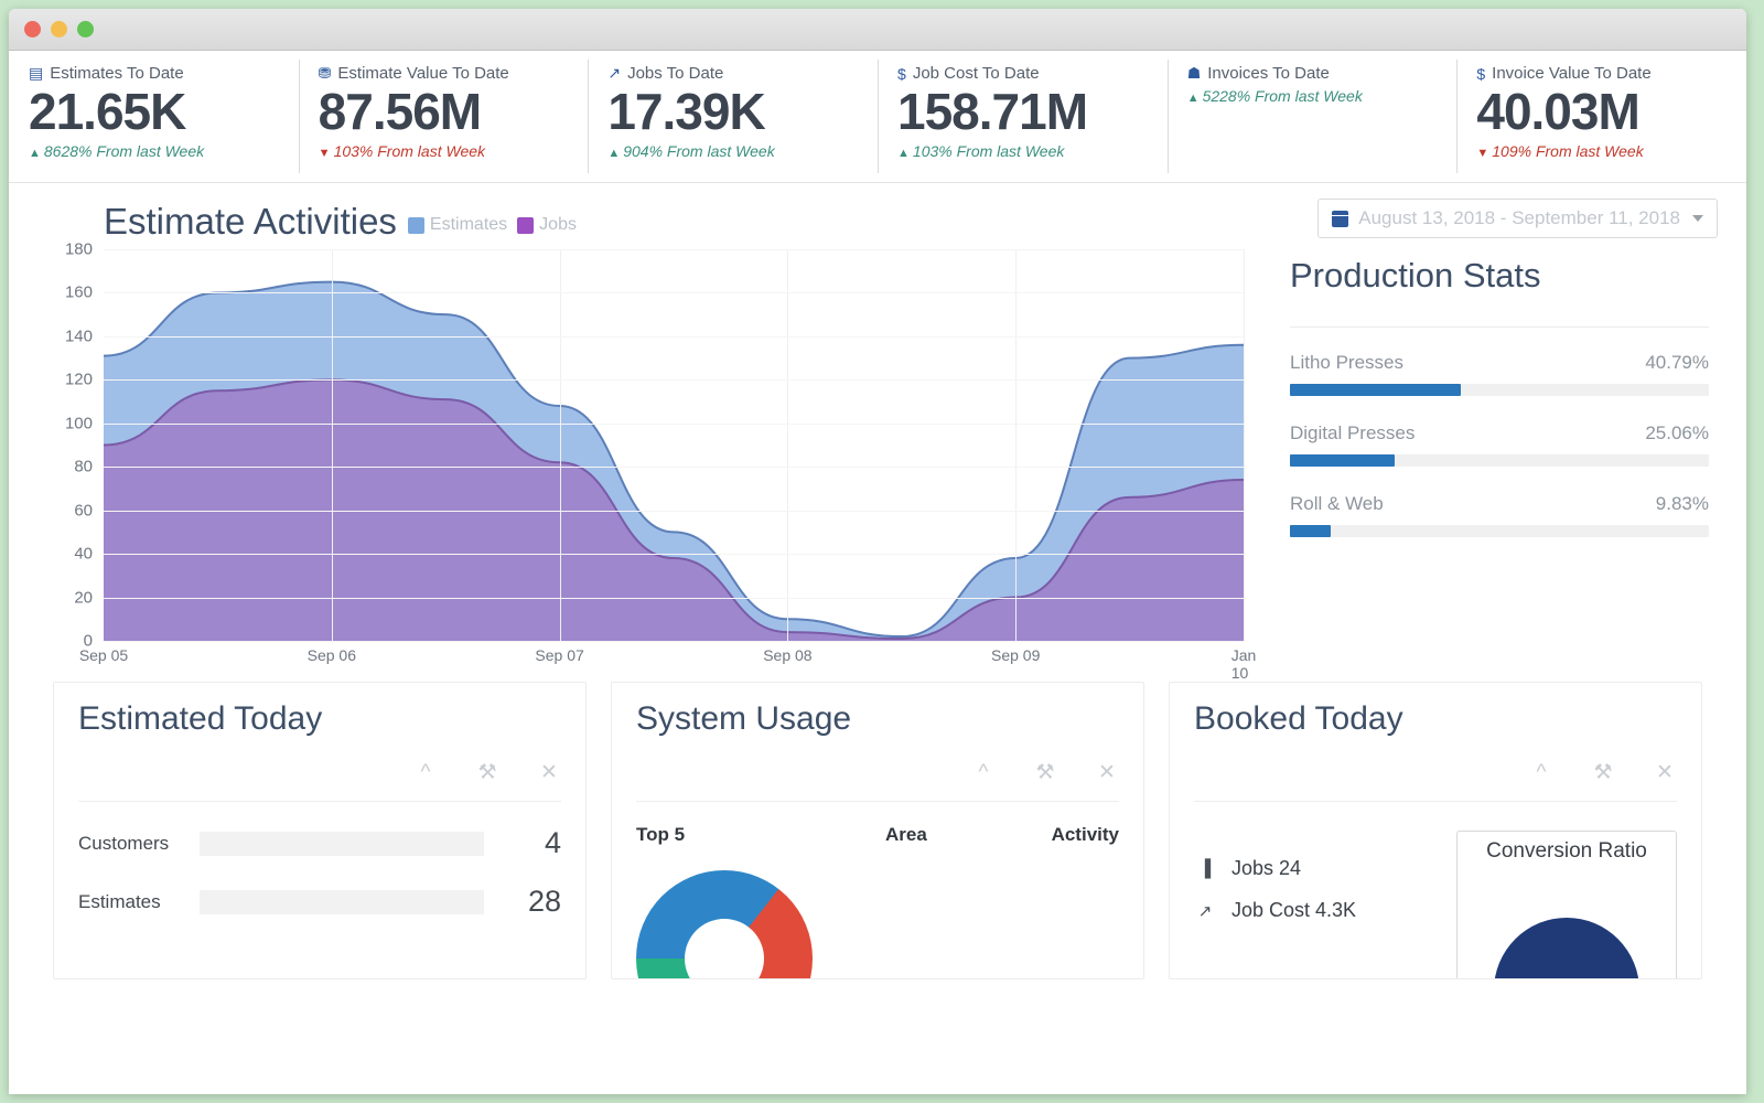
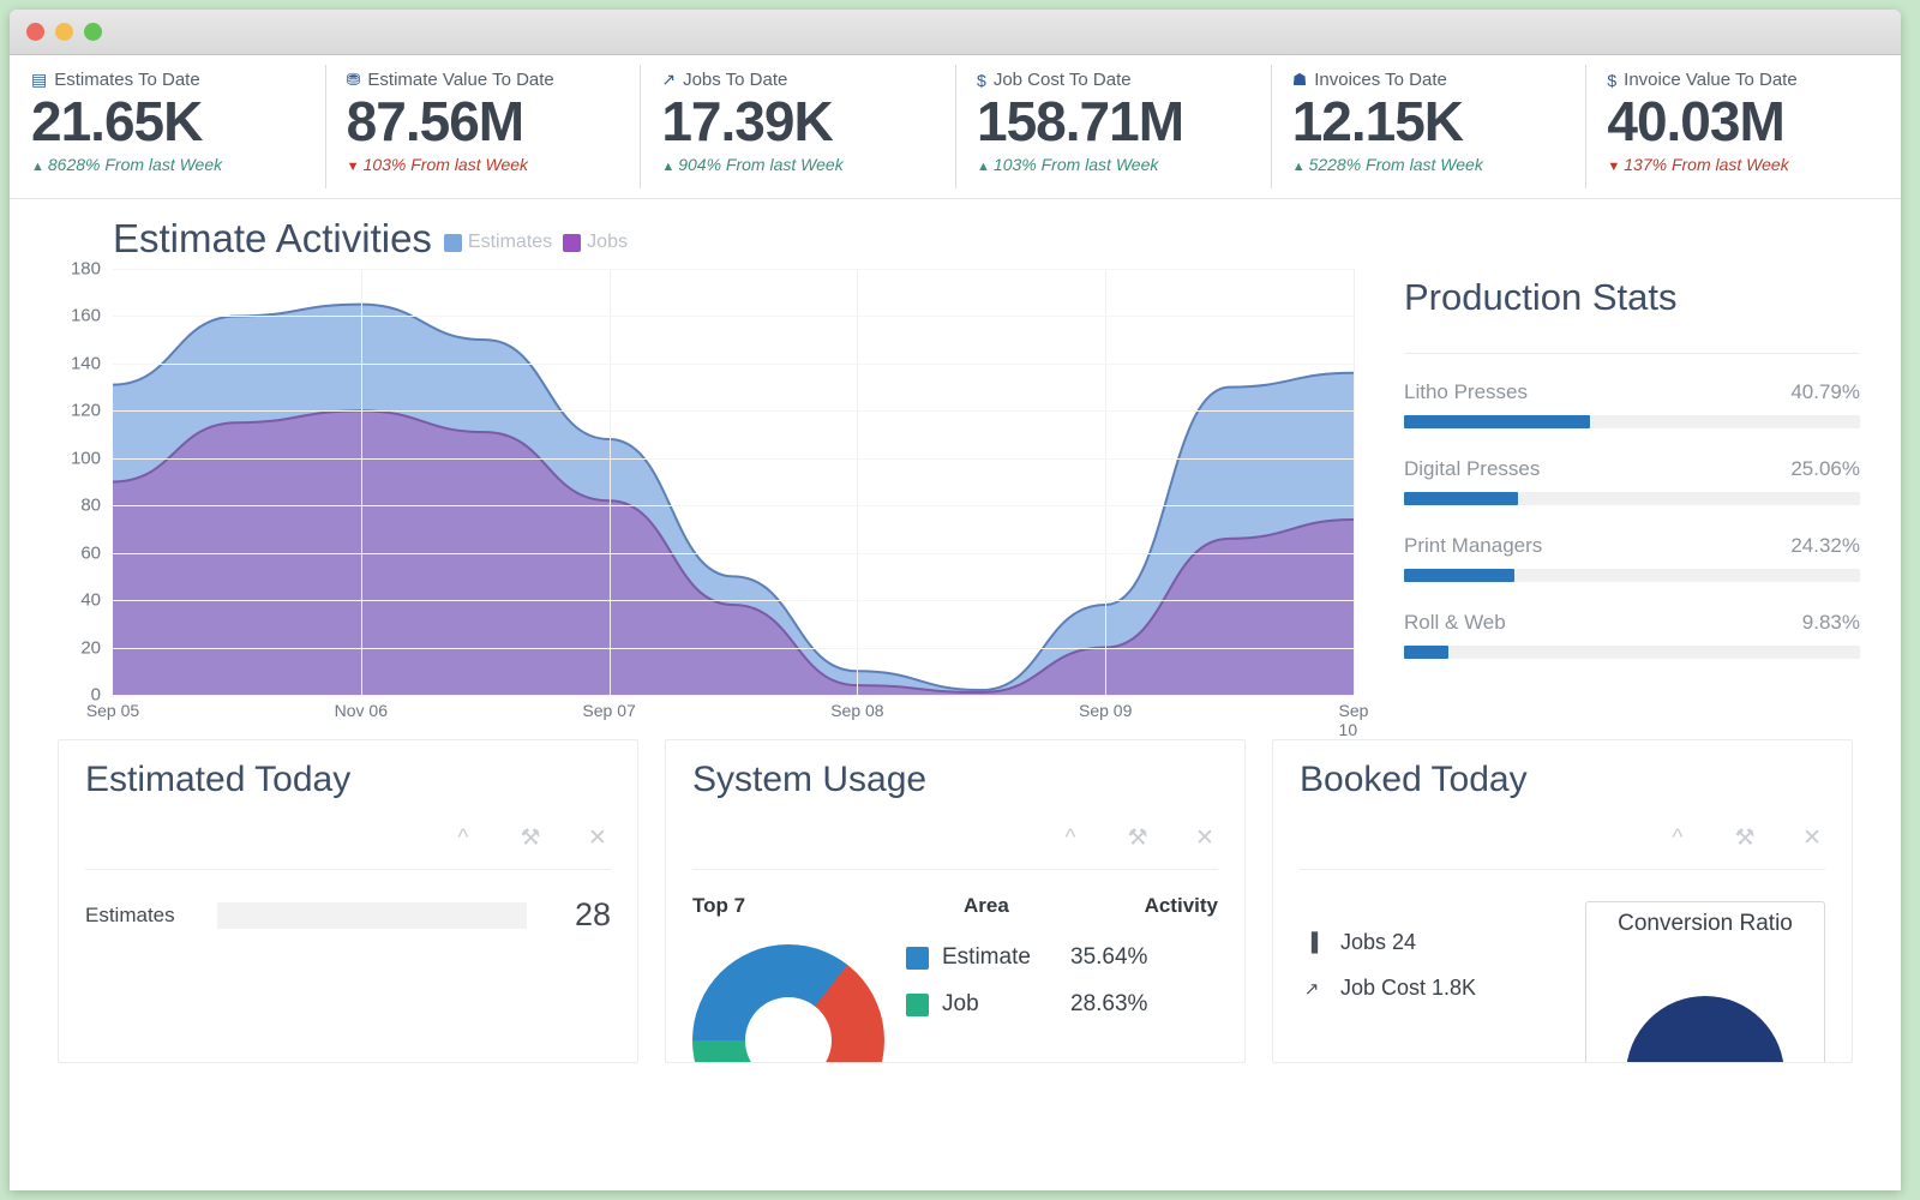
  ▤
  Estimates To Date
  21.65K
  ▲ 8628% From last Week
  ⛃
  Estimate Value To Date
  87.56M
  ▼ 103% From last Week
  ↗
  Jobs To Date
  17.39K
  ▲ 904% From last Week
  $
  Job Cost To Date
  158.71M
  ▲ 103% From last Week
  ☗
  Invoices To Date
+ 12.15K
  ▲ 5228% From last Week
  $
  Invoice Value To Date
  40.03M
- ▼ 109% From last Week
+ ▼ 137% From last Week
  Estimate Activities
  Estimates
  Jobs
- August 13, 2018 - September 11, 2018
  0
  20
  40
  60
  80
  100
  120
  140
  160
  180
  Sep 05
- Sep 06
+ Nov 06
  Sep 07
  Sep 08
  Sep 09
- Jan 10
+ Sep 10
  Production Stats
  Litho Presses
  40.79%
  Digital Presses
  25.06%
+ Print Managers
+ 24.32%
  Roll & Web
  9.83%
  Estimated Today
  ^
  ⚒
  ✕
- Customers
- 4
  Estimates
  28
  System Usage
  ^
  ⚒
  ✕
- Top 5
+ Top 7
  Area
  Activity
+ Estimate
+ 35.64%
+ Job
+ 28.63%
  Booked Today
  ^
  ⚒
  ✕
  ▐
  Jobs 24
  ↗
- Job Cost 4.3K
+ Job Cost 1.8K
  Conversion Ratio
